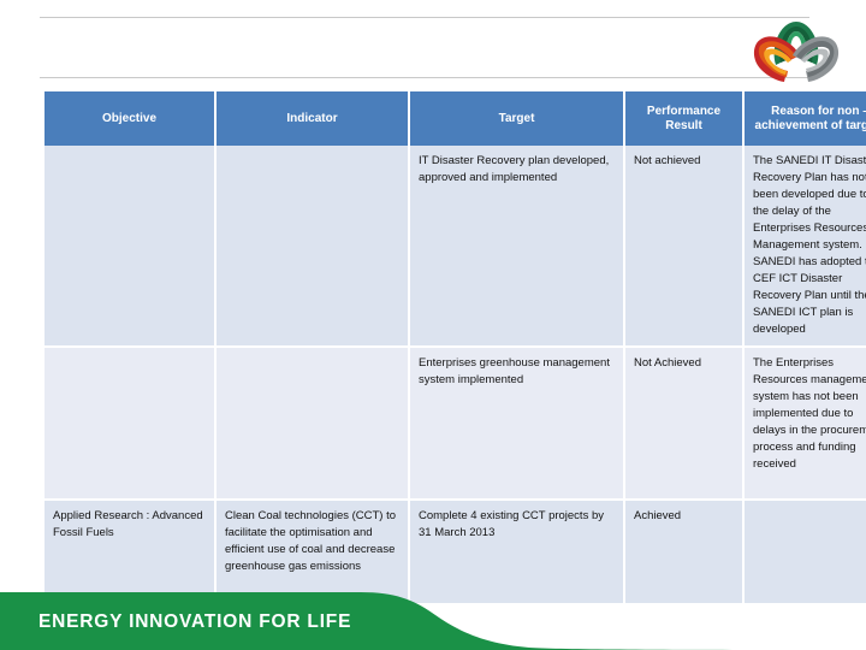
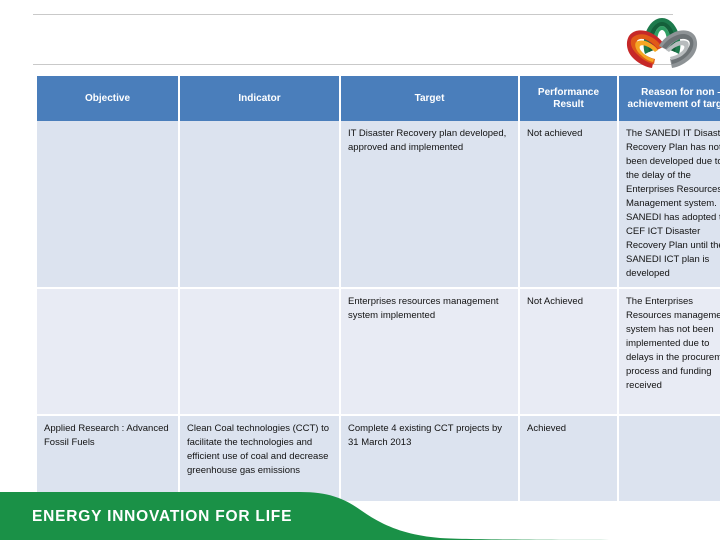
  Objective	Indicator	Target	Performance Result	Reason for non achievement of targ
  		IT Disaster Recovery plan developed, approved and implemented	Not achieved	The SANEDI IT Disast Recovery Plan has no been developed due t the delay of the Enterprises Resource Management system. SANEDI has adopted CEF ICT Disaster Recovery Plan until th SANEDI ICT plan is developed
- 		Enterprises greenhouse management system implemented	Not Achieved	The Enterprises Resources manageme system has not been implemented due to delays in the procurem process and funding received
+ 		Enterprises resources management system implemented	Not Achieved	The Enterprises Resources manageme system has not been implemented due to delays in the procurem process and funding received
- Applied Research : Advanced Fossil Fuels	Clean Coal technologies (CCT) to facilitate the optimisation and efficient use of coal and decrease greenhouse gas emissions	Complete 4 existing CCT projects by 31 March 2013	Achieved
+ Applied Research : Advanced Fossil Fuels	Clean Coal technologies (CCT) to facilitate the technologies and efficient use of coal and decrease greenhouse gas emissions	Complete 4 existing CCT projects by 31 March 2013	Achieved
  ENERGY INNOVATION FOR LIFE
